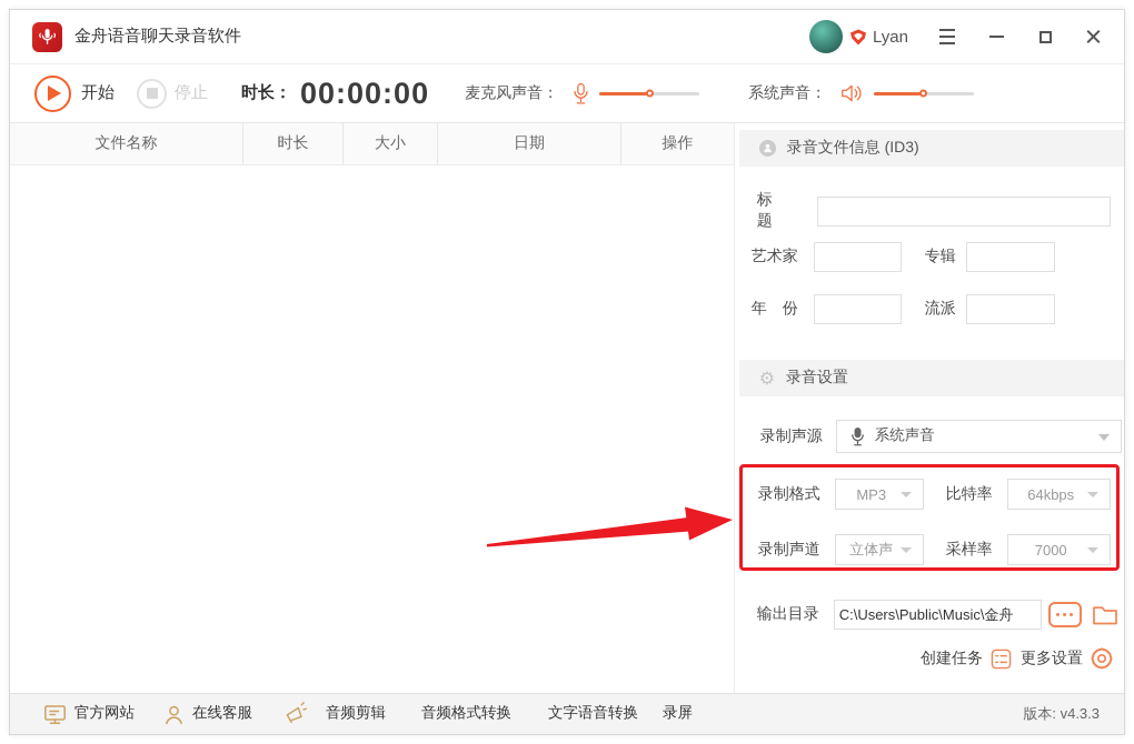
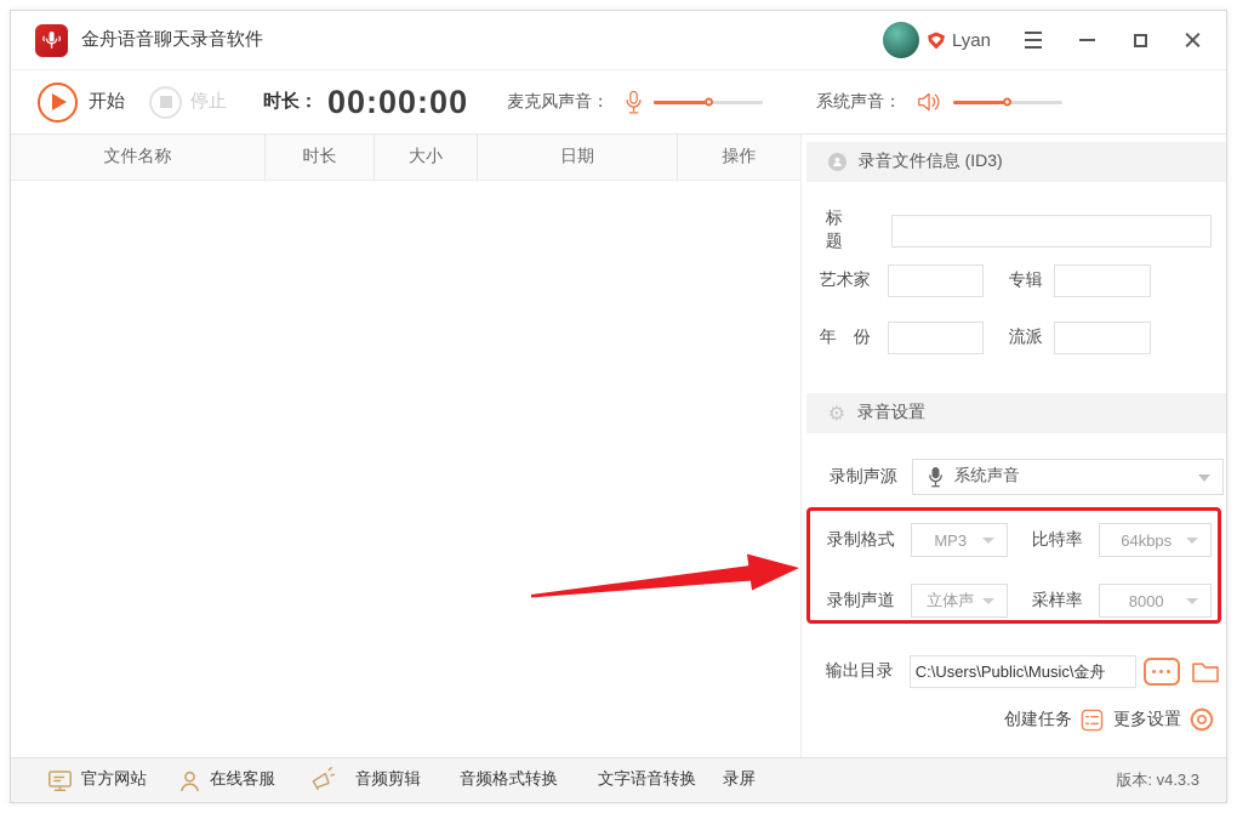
  金舟语音聊天录音软件
  Lyan
  开始
  停止
  时长：
  00:00:00
  麦克风声音：
  系统声音：
  文件名称
  时长
  大小
  日期
  操作
  录音文件信息 (ID3)
  标 题
  艺术家
  专辑
  年 份
  流派
  ⚙
  录音设置
  录制声源
  系统声音
  录制格式
  MP3
  比特率
  64kbps
  录制声道
  立体声
  采样率
- 7000
+ 8000
  输出目录
  C:\Users\Public\Music\金舟
  创建任务
  更多设置
  官方网站
  在线客服
  音频剪辑
  音频格式转换
  文字语音转换
  录屏
  版本: v4.3.3
